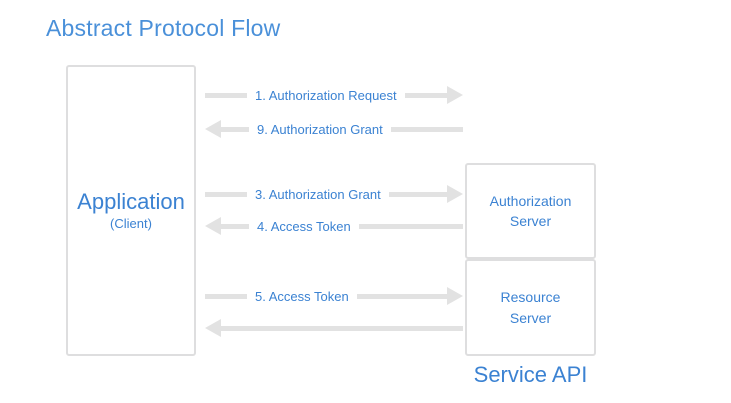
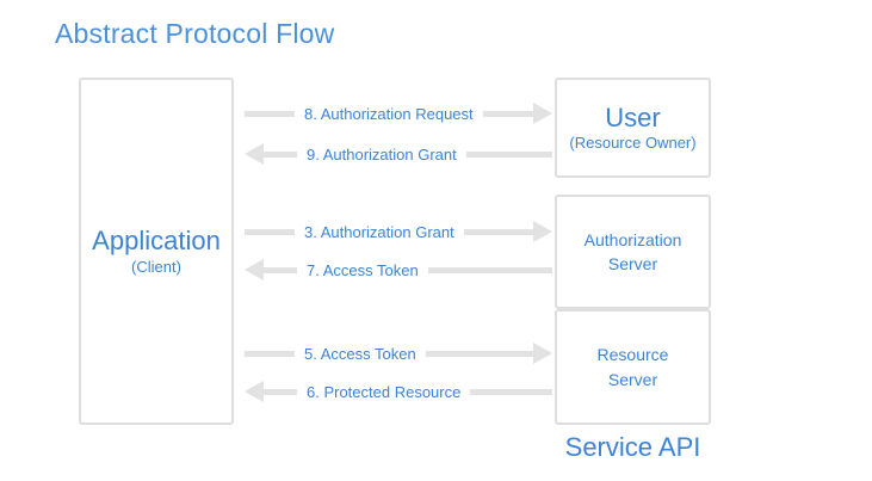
  Abstract Protocol Flow
  Application
  (Client)
+ User
+ (Resource Owner)
  Authorization
  Server
  Resource
  Server
  Service API
- 1. Authorization Request
+ 8. Authorization Request
  9. Authorization Grant
  3. Authorization Grant
- 4. Access Token
+ 7. Access Token
  5. Access Token
+ 6. Protected Resource
